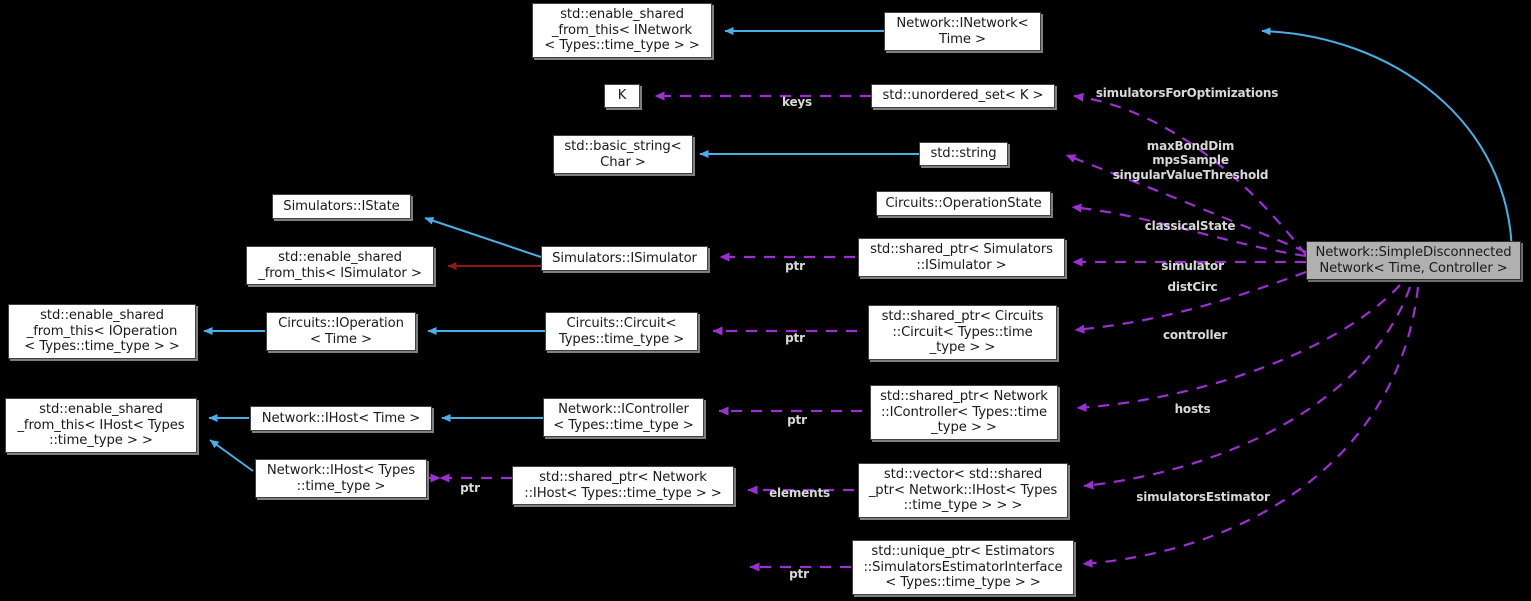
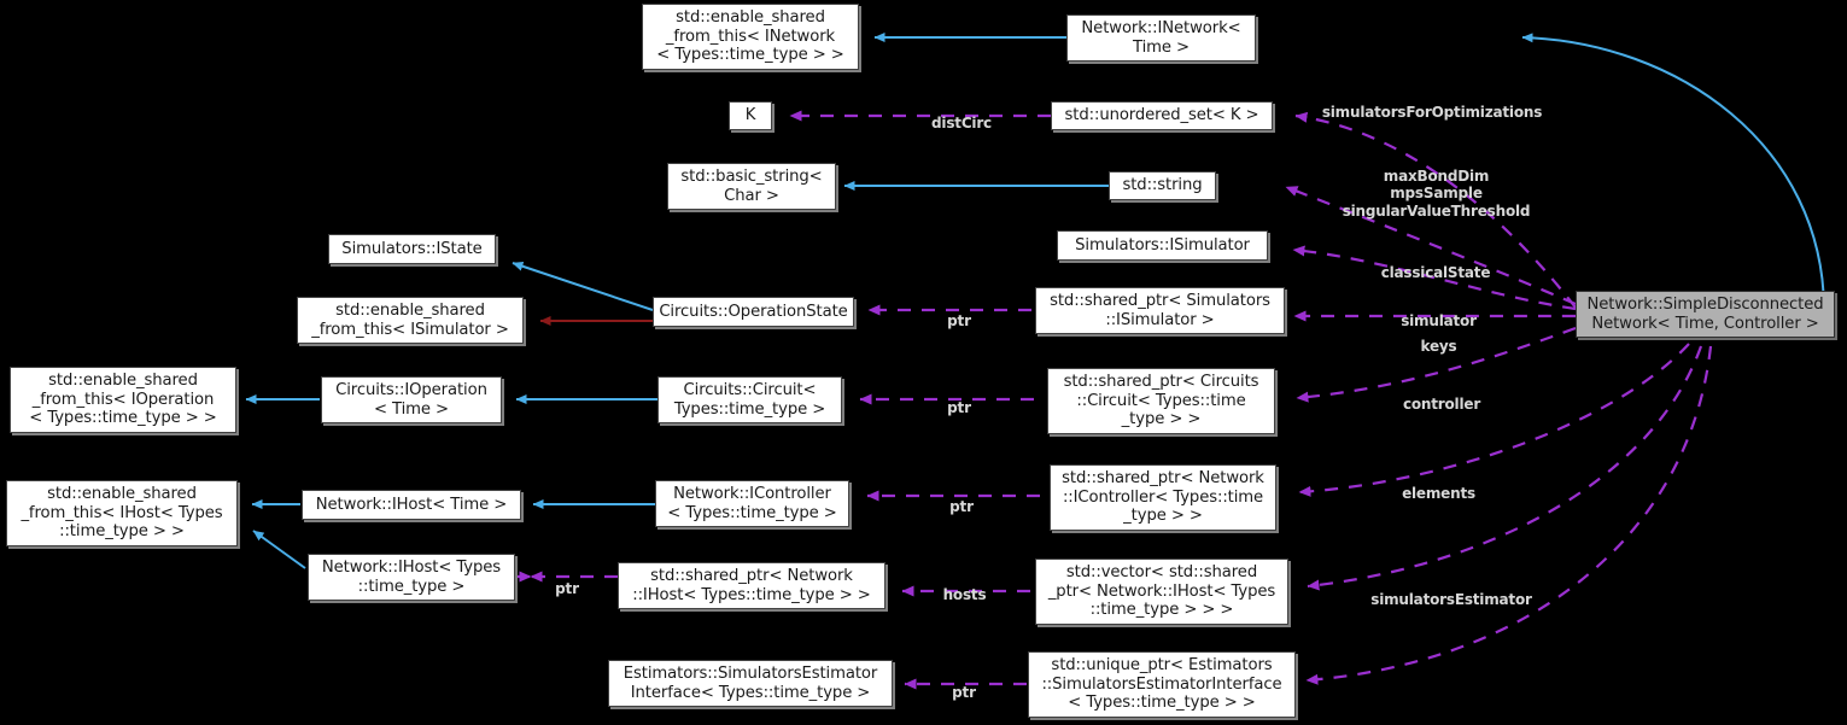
  std::enable_shared
  _from_this< INetwork
  < Types::time_type > >
  Network::INetwork<
  Time >
  K
  std::unordered_set< K >
  std::basic_string<
  Char >
  std::string
  Simulators::IState
- Circuits::OperationState
+ Simulators::ISimulator
  std::enable_shared
  _from_this< ISimulator >
- Simulators::ISimulator
+ Circuits::OperationState
  std::shared_ptr< Simulators
  ::ISimulator >
  std::enable_shared
  _from_this< IOperation
  < Types::time_type > >
  Circuits::IOperation
  < Time >
  Circuits::Circuit<
  Types::time_type >
  std::shared_ptr< Circuits
  ::Circuit< Types::time
  _type > >
  std::enable_shared
  _from_this< IHost< Types
  ::time_type > >
  Network::IHost< Time >
  Network::IController
  < Types::time_type >
  std::shared_ptr< Network
  ::IController< Types::time
  _type > >
  Network::IHost< Types
  ::time_type >
  std::shared_ptr< Network
  ::IHost< Types::time_type > >
  std::vector< std::shared
  _ptr< Network::IHost< Types
  ::time_type > > >
+ Estimators::SimulatorsEstimator
+ Interface< Types::time_type >
  std::unique_ptr< Estimators
  ::SimulatorsEstimatorInterface
  < Types::time_type > >
  Network::SimpleDisconnected
  Network< Time, Controller >
- keys
+ distCirc
  simulatorsForOptimizations
  maxBondDim
  mpsSample
  singularValueThreshold
  classicalState
  ptr
  simulator
- distCirc
+ keys
  ptr
  controller
  ptr
- hosts
+ elements
  ptr
- elements
+ hosts
  simulatorsEstimator
  ptr
